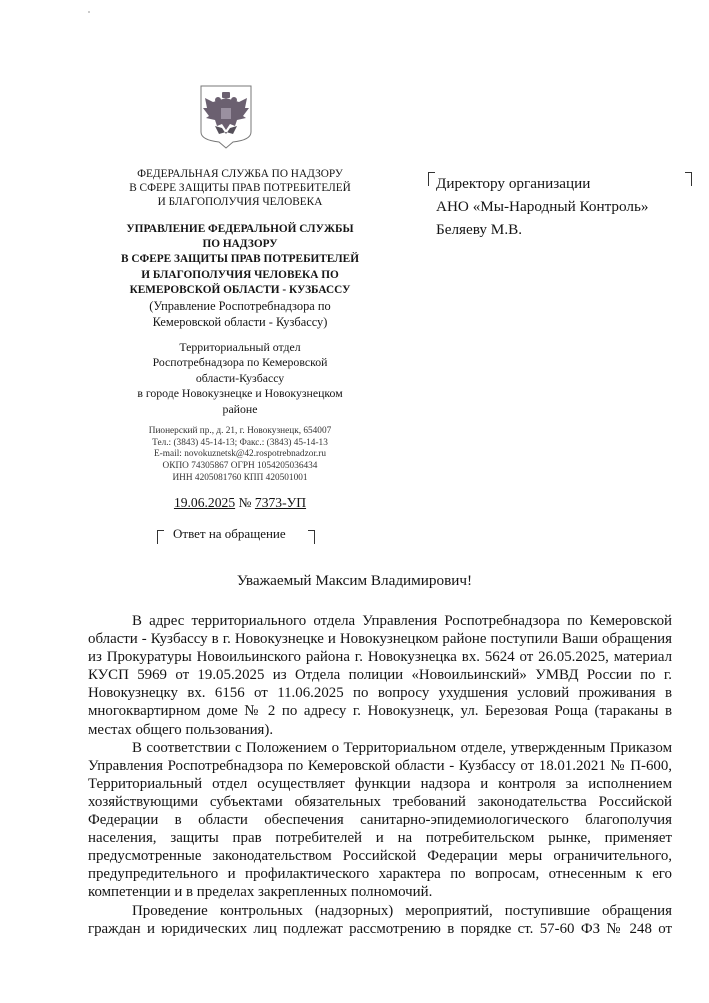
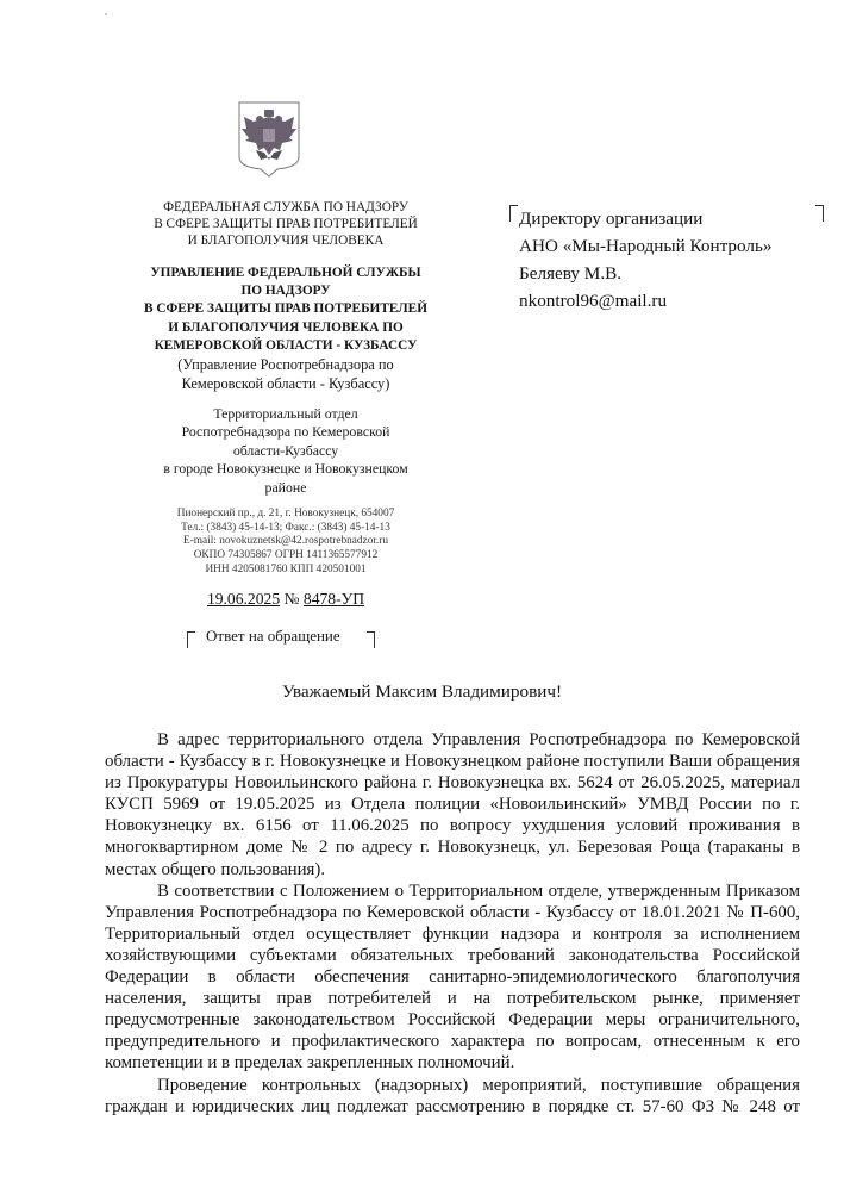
  ФЕДЕРАЛЬНАЯ СЛУЖБА ПО НАДЗОРУ
  В СФЕРЕ ЗАЩИТЫ ПРАВ ПОТРЕБИТЕЛЕЙ
  И БЛАГОПОЛУЧИЯ ЧЕЛОВЕКА
  УПРАВЛЕНИЕ ФЕДЕРАЛЬНОЙ СЛУЖБЫ
  ПО НАДЗОРУ
  В СФЕРЕ ЗАЩИТЫ ПРАВ ПОТРЕБИТЕЛЕЙ
  И БЛАГОПОЛУЧИЯ ЧЕЛОВЕКА ПО
  КЕМЕРОВСКОЙ ОБЛАСТИ - КУЗБАССУ
  (Управление Роспотребнадзора по
  Кемеровской области - Кузбассу)
  Территориальный отдел
  Роспотребнадзора по Кемеровской
  области-Кузбассу
  в городе Новокузнецке и Новокузнецком
  районе
  Пионерский пр., д. 21, г. Новокузнецк, 654007
  Тел.: (3843) 45-14-13; Факс.: (3843) 45-14-13
  E-mail: novokuznetsk@42.rospotrebnadzor.ru
- ОКПО 74305867 ОГРН 1054205036434
+ ОКПО 74305867 ОГРН 1411365577912
  ИНН 4205081760 КПП 420501001
- 19.06.2025 № 7373-УП
+ 19.06.2025 № 8478-УП
  Ответ на обращение
  Директору организации
  АНО «Мы-Народный Контроль»
  Беляеву М.В.
+ nkontrol96@mail.ru
  Уважаемый Максим Владимирович!
  В адрес территориального отдела Управления Роспотребнадзора по Кемеровской области - Кузбассу в г. Новокузнецке и Новокузнецком районе поступили Ваши обращения из Прокуратуры Новоильинского района г. Новокузнецка вх. 5624 от 26.05.2025, материал КУСП 5969 от 19.05.2025 из Отдела полиции «Новоильинский» УМВД России по г. Новокузнецку вх. 6156 от 11.06.2025 по вопросу ухудшения условий проживания в многоквартирном доме № 2 по адресу г. Новокузнецк, ул. Березовая Роща (тараканы в местах общего пользования).
  В соответствии с Положением о Территориальном отделе, утвержденным Приказом Управления Роспотребнадзора по Кемеровской области - Кузбассу от 18.01.2021 № П-600, Территориальный отдел осуществляет функции надзора и контроля за исполнением хозяйствующими субъектами обязательных требований законодательства Российской Федерации в области обеспечения санитарно-эпидемиологического благополучия населения, защиты прав потребителей и на потребительском рынке, применяет предусмотренные законодательством Российской Федерации меры ограничительного, предупредительного и профилактического характера по вопросам, отнесенным к его компетенции и в пределах закрепленных полномочий.
  Проведение контрольных (надзорных) мероприятий, поступившие обращения граждан и юридических лиц подлежат рассмотрению в порядке ст. 57-60 ФЗ № 248 от
